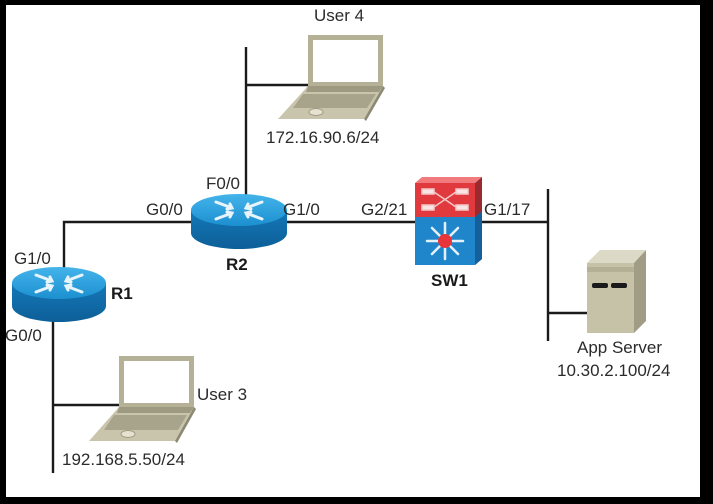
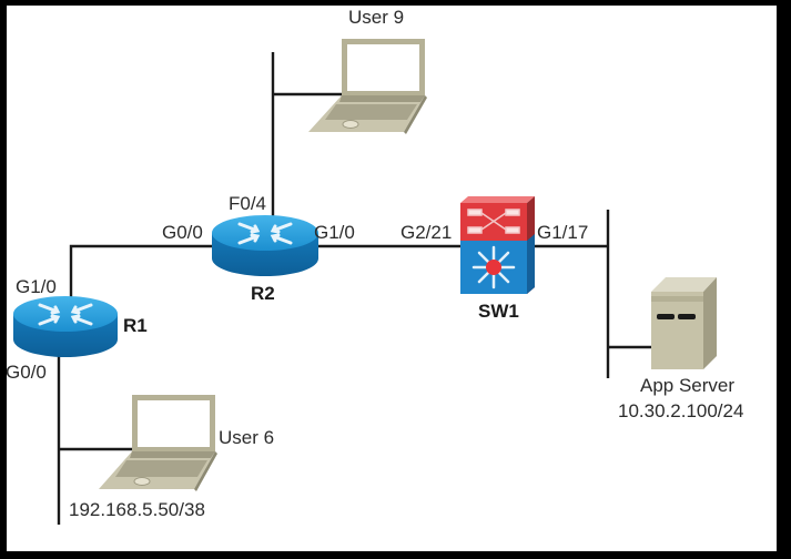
- User 4
+ User 9
- 172.16.90.6/24
- F0/0
+ F0/4
  G0/0
  G1/0
  R2
  G1/0
  R1
  G0/0
  G2/21
  G1/17
  SW1
  App Server
  10.30.2.100/24
- User 3
+ User 6
- 192.168.5.50/24
+ 192.168.5.50/38
